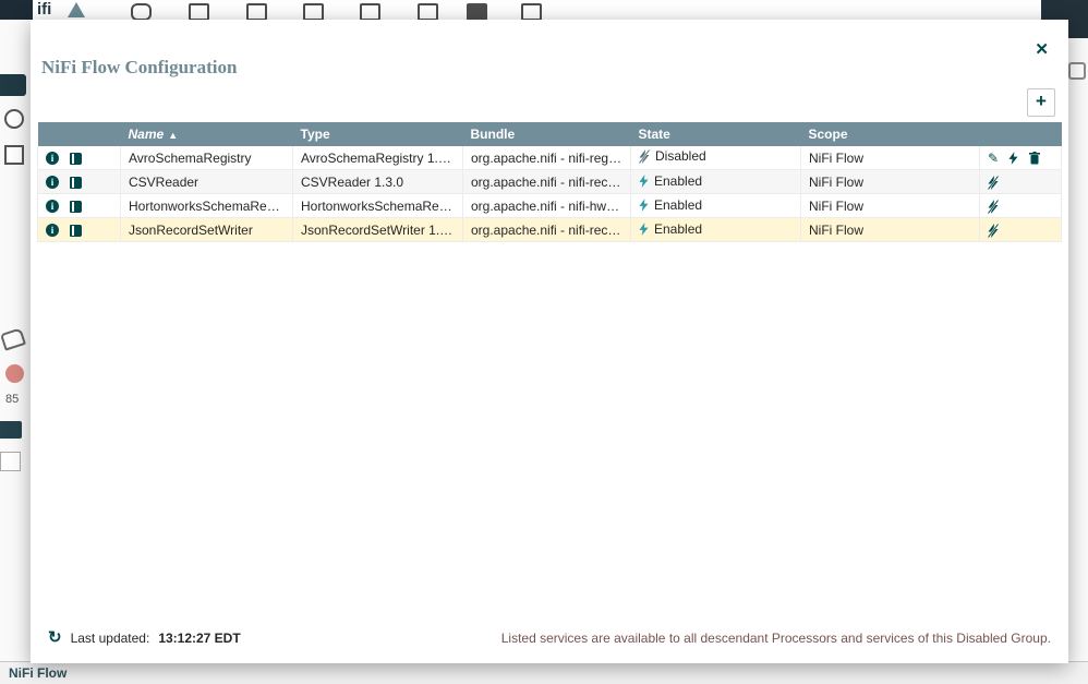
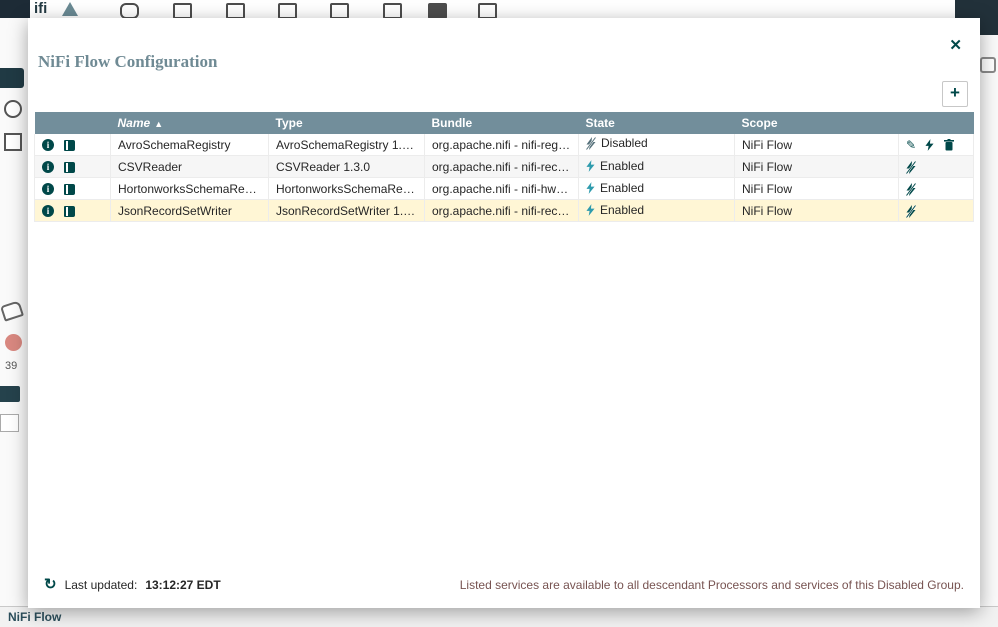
  ifi
- 85
+ 39
  NiFi Flow
  ✕
  NiFi Flow Configuration
  +
  	Name ▲	Type	Bundle	State	Scope
  i	AvroSchemaRegistry	AvroSchemaRegistry 1.3.0	org.apache.nifi - nifi-registry	Disabled	NiFi Flow	✎
  i	CSVReader	CSVReader 1.3.0	org.apache.nifi - nifi-record-	Enabled	NiFi Flow
  i	HortonworksSchemaRegistr	HortonworksSchemaRegistr	org.apache.nifi - nifi-hwx-sc	Enabled	NiFi Flow
  i	JsonRecordSetWriter	JsonRecordSetWriter 1.3.0	org.apache.nifi - nifi-record-	Enabled	NiFi Flow
  ↻
  Last updated:
  13:12:27 EDT
  Listed services are available to all descendant Processors and services of this Disabled Group.
